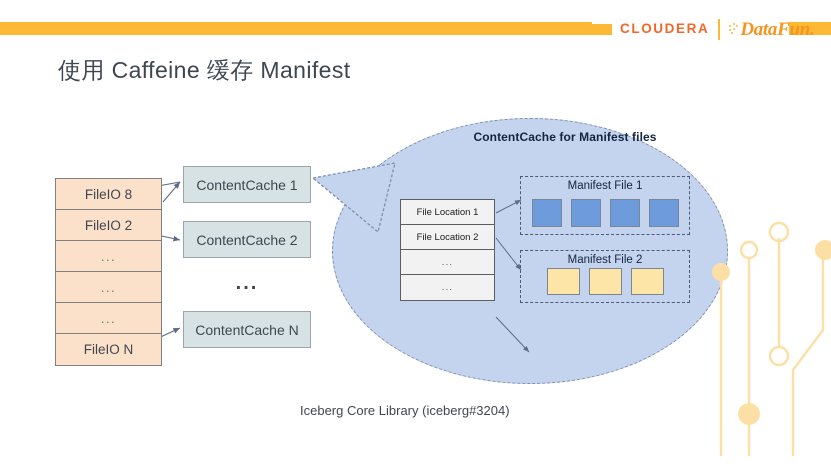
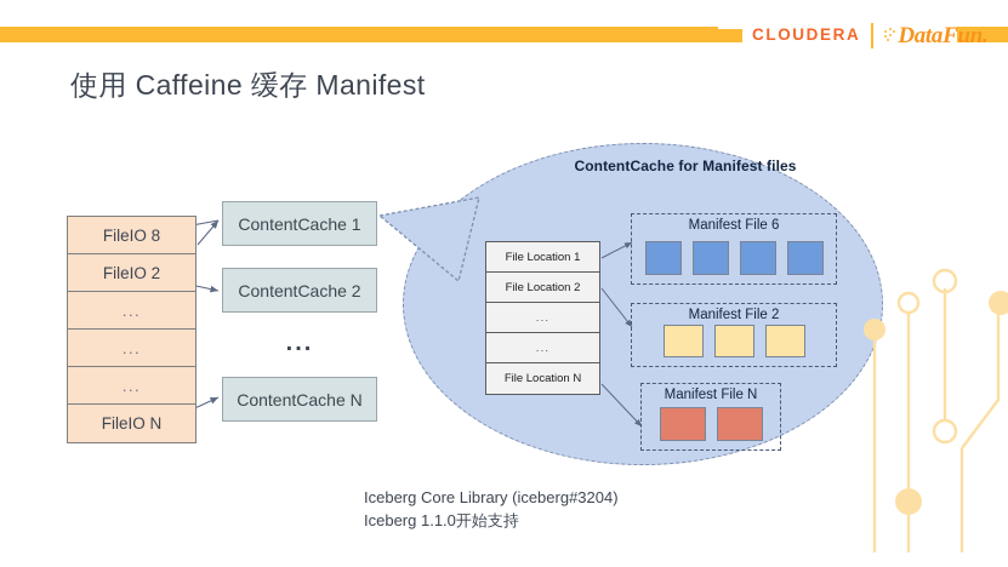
  CLOUDERA
  DataFun.
  使用 Caffeine 缓存 Manifest
  ContentCache for Manifest files
  FileIO 8
  FileIO 2
  ...
  ...
  ...
  FileIO N
  ContentCache 1
  ContentCache 2
  ...
  ContentCache N
  File Location 1
  File Location 2
  ...
  ...
+ File Location N
- Manifest File 1
+ Manifest File 6
  Manifest File 2
+ Manifest File N
  Iceberg Core Library (iceberg#3204)
+ Iceberg 1.1.0开始支持
